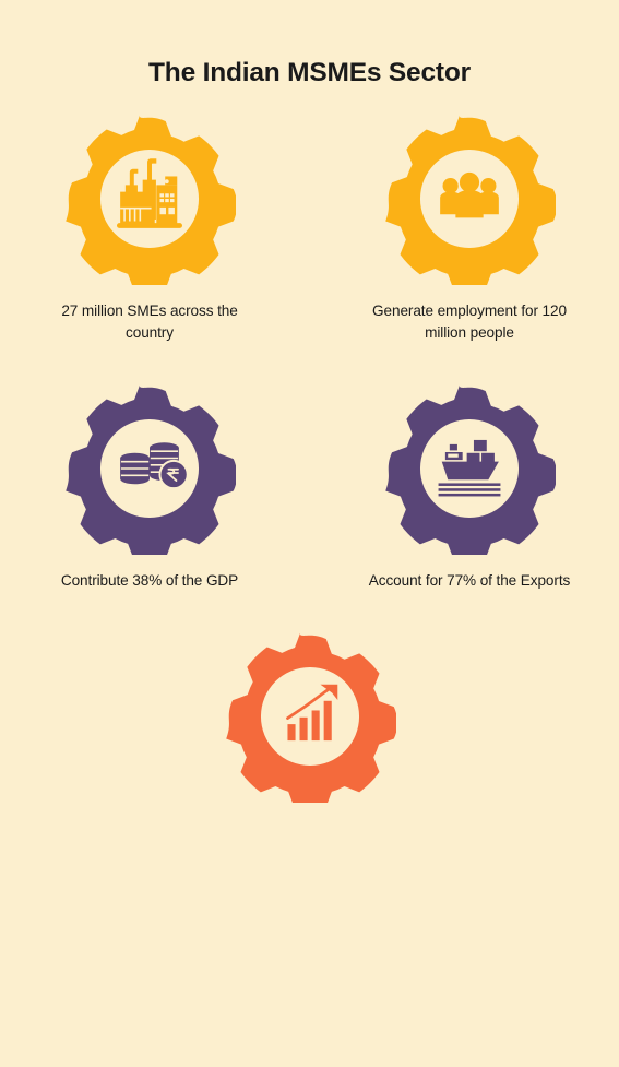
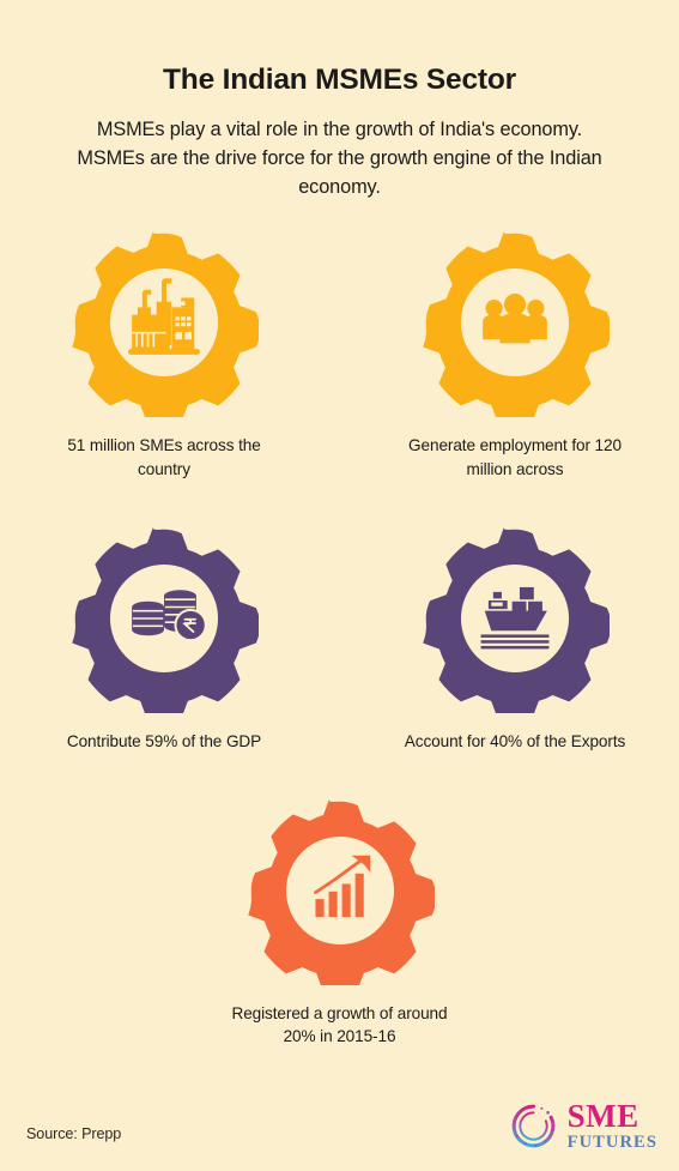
  The Indian MSMEs Sector
+ MSMEs play a vital role in the growth of India's economy. MSMEs are the drive force for the growth engine of the Indian economy.
- 27 million SMEs across the country
+ 51 million SMEs across the country
- Generate employment for 120 million people
+ Generate employment for 120 million across
- Contribute 38% of the GDP
+ Contribute 59% of the GDP
- Account for 77% of the Exports
+ Account for 40% of the Exports
+ Registered a growth of around 20% in 2015-16
+ Source: Prepp
+ SME
+ FUTURES
